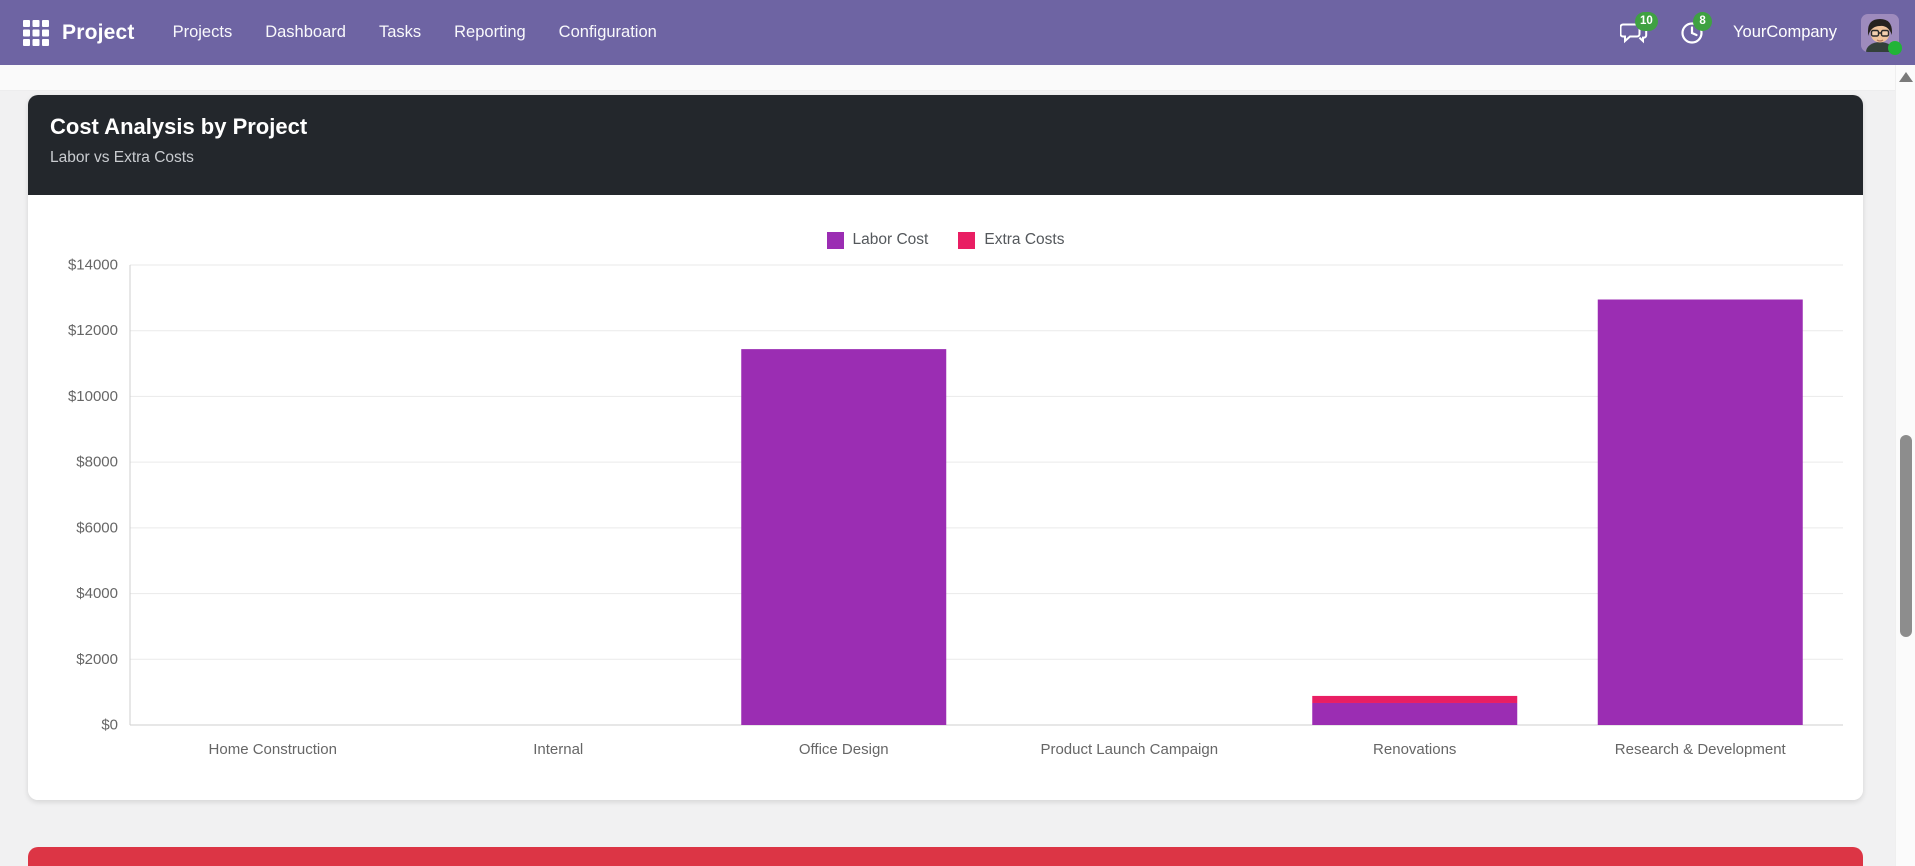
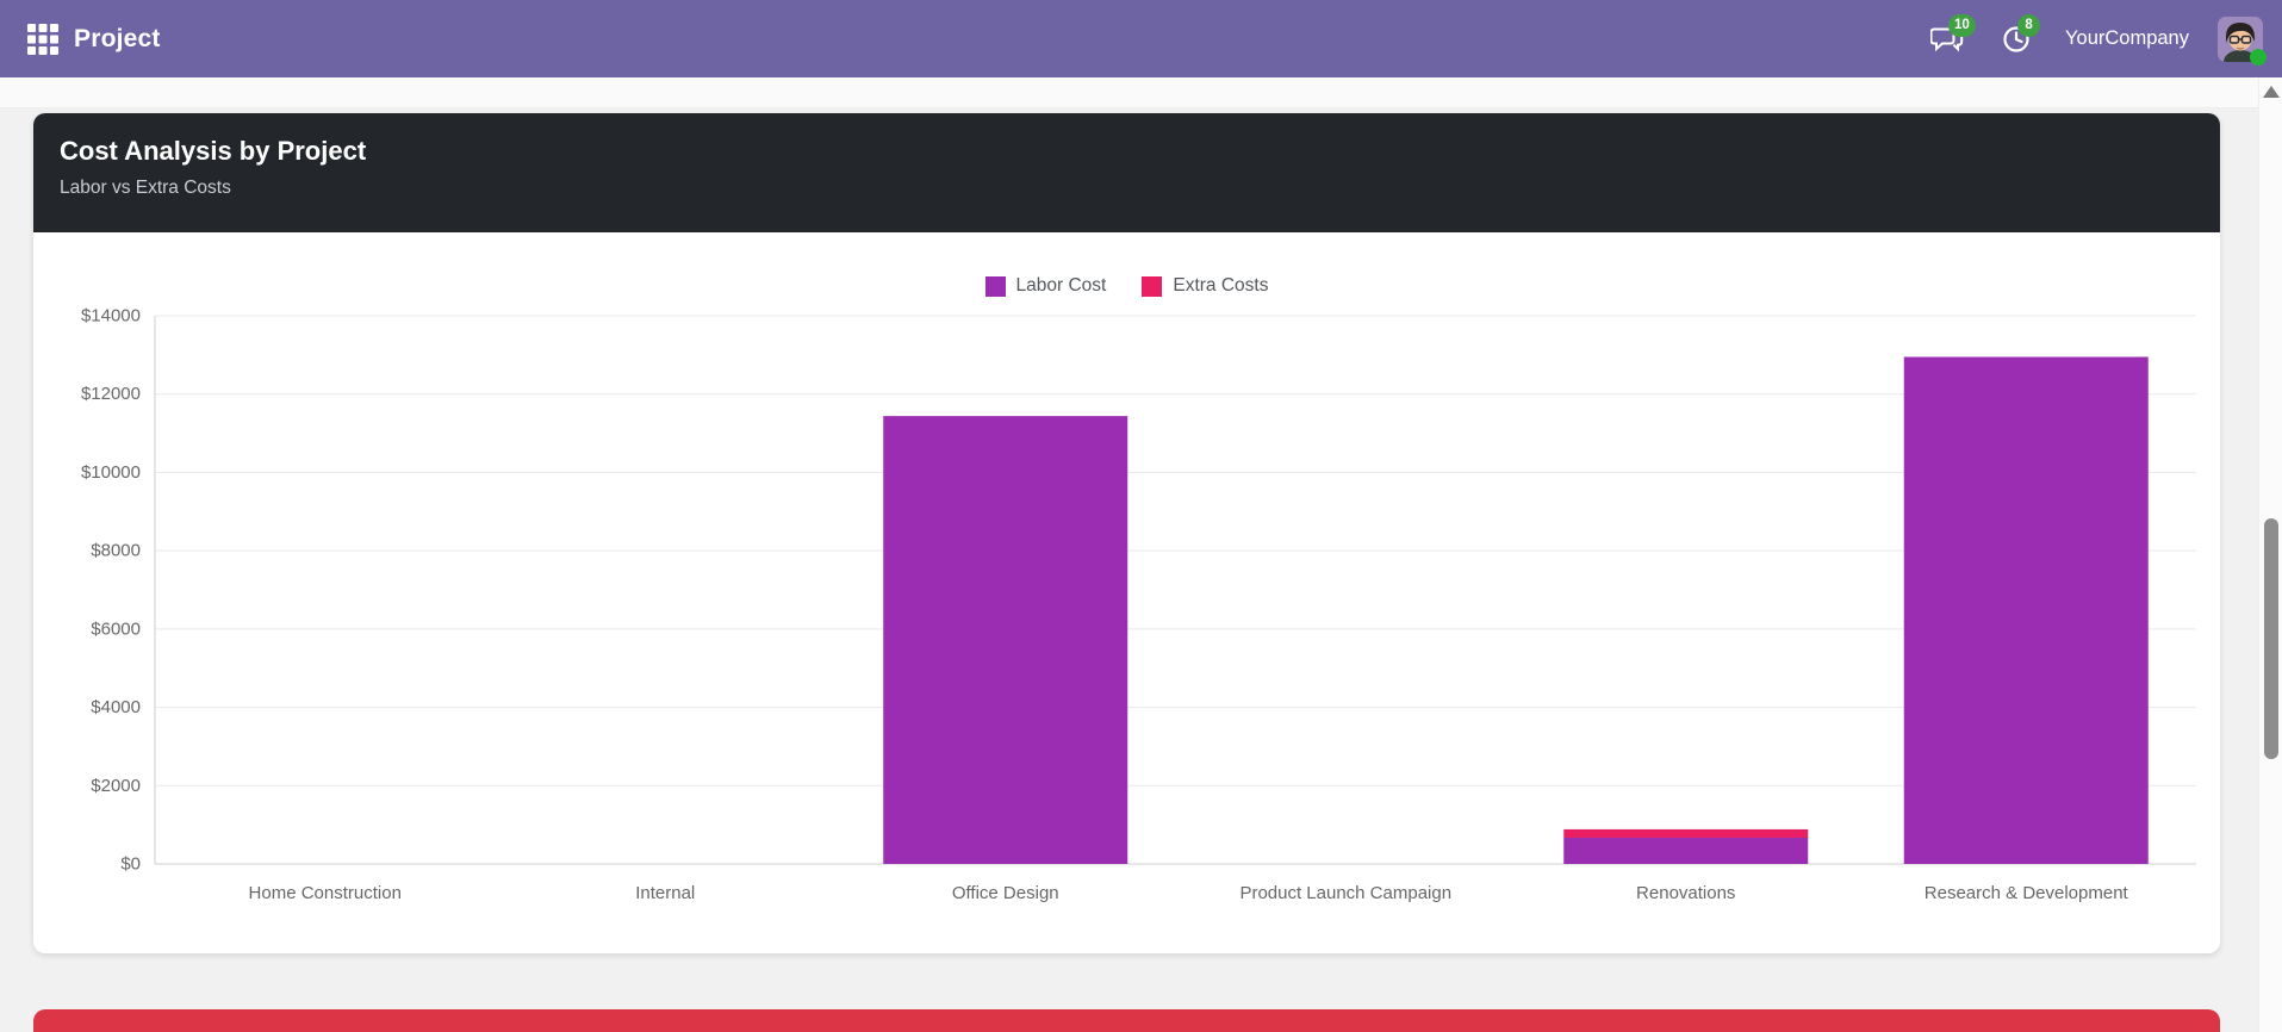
  Project
- Projects
- Dashboard
- Tasks
- Reporting
- Configuration
  10
  8
  YourCompany
  Cost Analysis by Project
  Labor vs Extra Costs
  Labor Cost
  Extra Costs
  $0
  $2000
  $4000
  $6000
  $8000
  $10000
  $12000
  $14000
  Home Construction
  Internal
  Office Design
  Product Launch Campaign
  Renovations
  Research & Development
